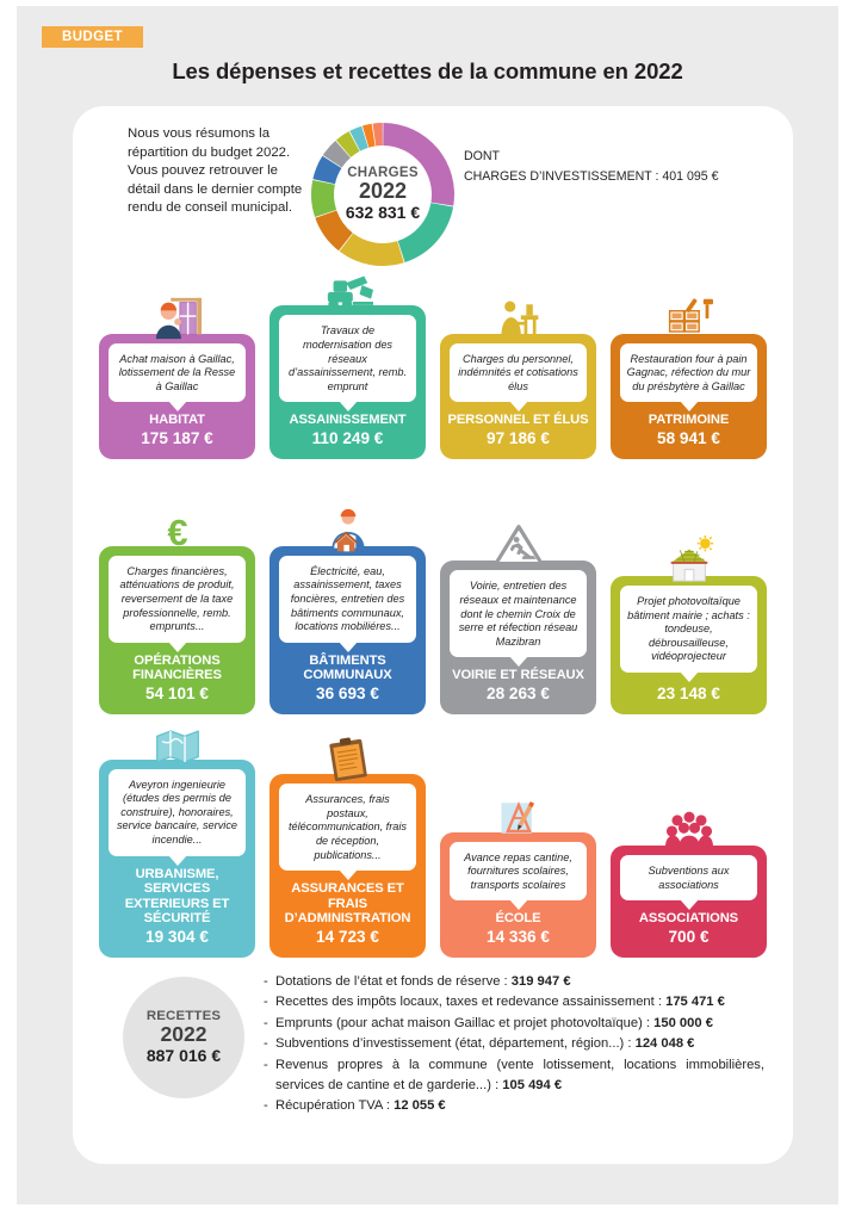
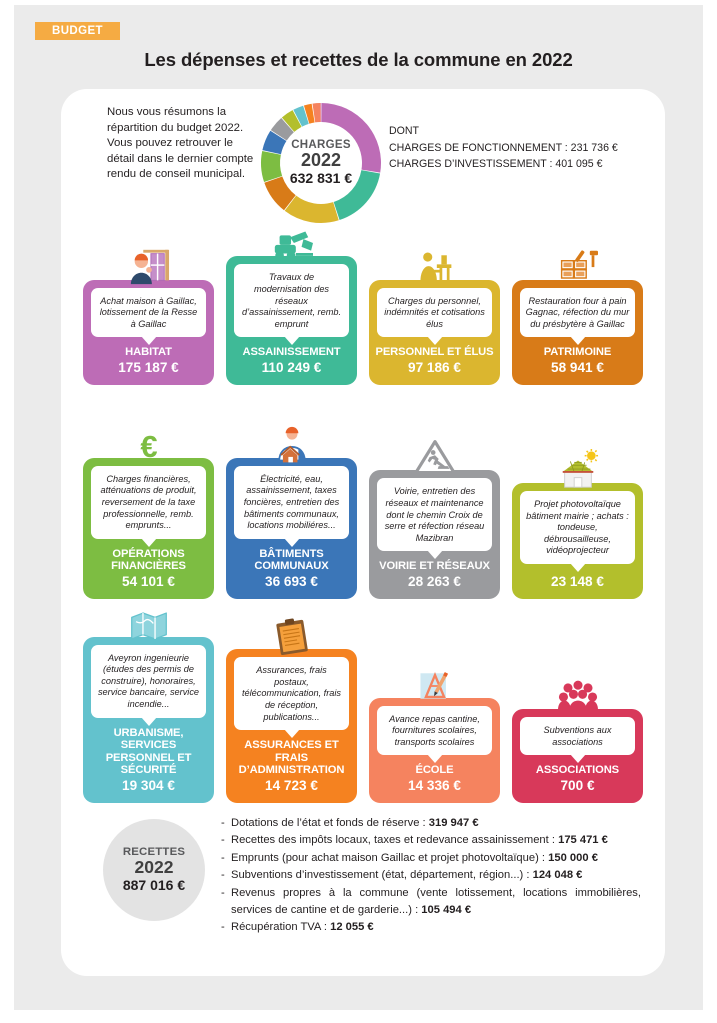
  BUDGET
  Les dépenses et recettes de la commune en 2022
  Nous vous résumons la répartition du budget 2022. Vous pouvez retrouver le détail dans le dernier compte rendu de conseil municipal.
  CHARGES
  2022
  632 831 €
  DONT
+ CHARGES DE FONCTIONNEMENT : 231 736 €
  CHARGES D’INVESTISSEMENT : 401 095 €
  Achat maison à Gaillac, lotissement de la Resse à Gaillac
  HABITAT
  175 187 €
  Travaux de modernisation des réseaux d’assainissement, remb. emprunt
  ASSAINISSEMENT
  110 249 €
  Charges du personnel, indémnités et cotisations élus
  PERSONNEL ET ÉLUS
  97 186 €
  Restauration four à pain Gagnac, réfection du mur du présbytère à Gaillac
  PATRIMOINE
  58 941 €
  €
  Charges financières, atténuations de produit, reversement de la taxe professionnelle, remb. emprunts...
  OPÉRATIONS FINANCIÈRES
  54 101 €
  Électricité, eau, assainissement, taxes foncières, entretien des bâtiments communaux, locations mobiliéres...
  BÂTIMENTS COMMUNAUX
  36 693 €
  Voirie, entretien des réseaux et maintenance dont le chemin Croix de serre et réfection réseau Mazibran
  VOIRIE ET RÉSEAUX
  28 263 €
  Projet photovoltaïque bâtiment mairie ; achats : tondeuse, débrousailleuse, vidéoprojecteur
  23 148 €
  Aveyron ingenieurie (études des permis de construire), honoraires, service bancaire, service incendie...
- URBANISME, SERVICES EXTERIEURS ET SÉCURITÉ
+ URBANISME, SERVICES PERSONNEL ET SÉCURITÉ
  19 304 €
  Assurances, frais postaux, télécommunication, frais de réception, publications...
  ASSURANCES ET FRAIS D’ADMINISTRATION
  14 723 €
  Avance repas cantine, fournitures scolaires, transports scolaires
  ÉCOLE
  14 336 €
  Subventions aux associations
  ASSOCIATIONS
  700 €
  RECETTES
  2022
  887 016 €
  Dotations de l’état et fonds de réserve : 319 947 €
  Recettes des impôts locaux, taxes et redevance assainissement : 175 471 €
  Emprunts (pour achat maison Gaillac et projet photovoltaïque) : 150 000 €
  Subventions d’investissement (état, département, région...) : 124 048 €
  Revenus propres à la commune (vente lotissement, locations immobilières, services de cantine et de garderie...) : 105 494 €
  Récupération TVA : 12 055 €
